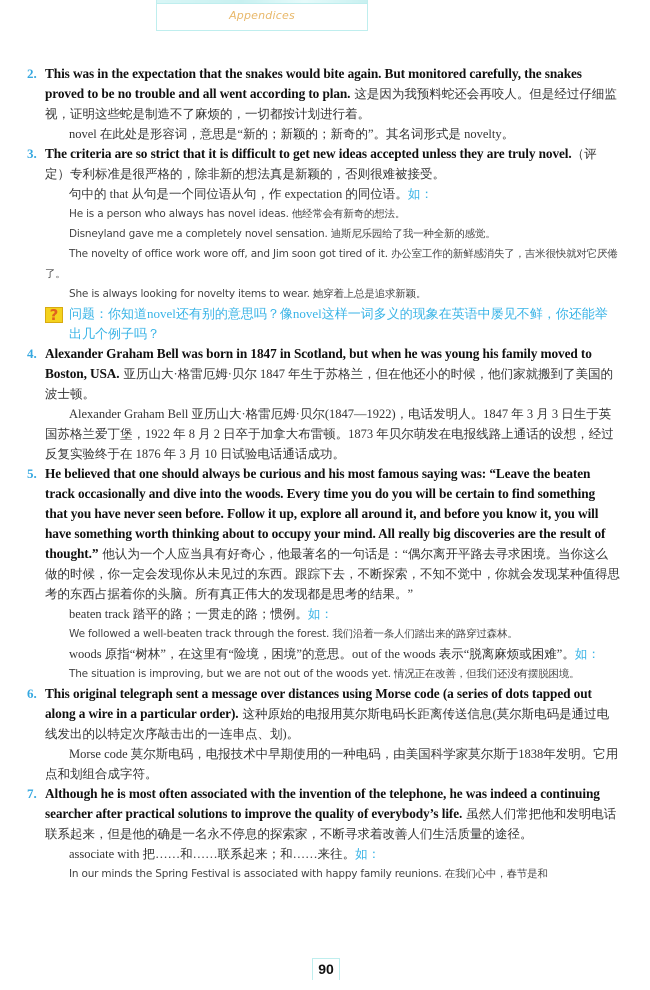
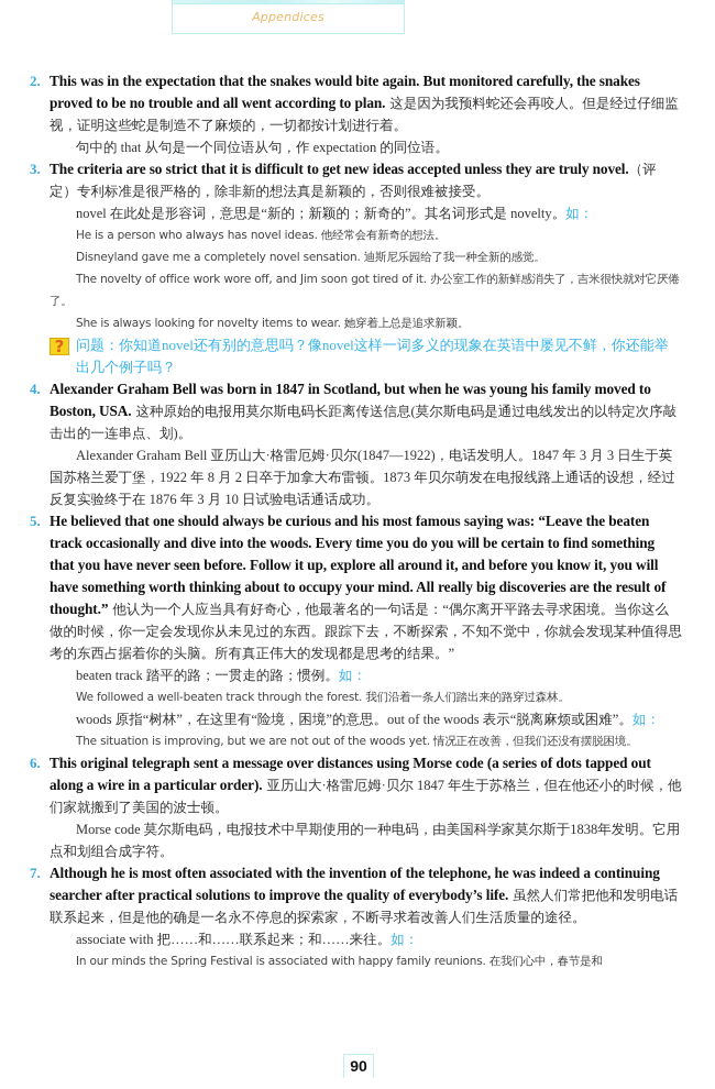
  Appendices
  2.
  This was in the expectation that the snakes would bite again. But monitored carefully, the snakes proved to be no trouble and all went according to plan. 这是因为我预料蛇还会再咬人。但是经过仔细监视，证明这些蛇是制造不了麻烦的，一切都按计划进行着。
- novel 在此处是形容词，意思是“新的；新颖的；新奇的”。其名词形式是 novelty。
+ 句中的 that 从句是一个同位语从句，作 expectation 的同位语。
  3.
  The criteria are so strict that it is difficult to get new ideas accepted unless they are truly novel.（评定）专利标准是很严格的，除非新的想法真是新颖的，否则很难被接受。
- 句中的 that 从句是一个同位语从句，作 expectation 的同位语。如：
+ novel 在此处是形容词，意思是“新的；新颖的；新奇的”。其名词形式是 novelty。如：
  He is a person who always has novel ideas. 他经常会有新奇的想法。
  Disneyland gave me a completely novel sensation. 迪斯尼乐园给了我一种全新的感觉。
  The novelty of office work wore off, and Jim soon got tired of it. 办公室工作的新鲜感消失了，吉米很快就对它厌倦了。
  She is always looking for novelty items to wear. 她穿着上总是追求新颖。
  ?
  问题：你知道novel还有别的意思吗？像novel这样一词多义的现象在英语中屡见不鲜，你还能举出几个例子吗？
  4.
- Alexander Graham Bell was born in 1847 in Scotland, but when he was young his family moved to Boston, USA. 亚历山大·格雷厄姆·贝尔 1847 年生于苏格兰，但在他还小的时候，他们家就搬到了美国的波士顿。
+ Alexander Graham Bell was born in 1847 in Scotland, but when he was young his family moved to Boston, USA. 这种原始的电报用莫尔斯电码长距离传送信息(莫尔斯电码是通过电线发出的以特定次序敲击出的一连串点、划)。
  Alexander Graham Bell 亚历山大·格雷厄姆·贝尔(1847—1922)，电话发明人。1847 年 3 月 3 日生于英国苏格兰爱丁堡，1922 年 8 月 2 日卒于加拿大布雷顿。1873 年贝尔萌发在电报线路上通话的设想，经过反复实验终于在 1876 年 3 月 10 日试验电话通话成功。
  5.
  He believed that one should always be curious and his most famous saying was: “Leave the beaten track occasionally and dive into the woods. Every time you do you will be certain to find something that you have never seen before. Follow it up, explore all around it, and before you know it, you will have something worth thinking about to occupy your mind. All really big discoveries are the result of thought.” 他认为一个人应当具有好奇心，他最著名的一句话是：“偶尔离开平路去寻求困境。当你这么做的时候，你一定会发现你从未见过的东西。跟踪下去，不断探索，不知不觉中，你就会发现某种值得思考的东西占据着你的头脑。所有真正伟大的发现都是思考的结果。”
  beaten track 踏平的路；一贯走的路；惯例。如：
  We followed a well-beaten track through the forest. 我们沿着一条人们踏出来的路穿过森林。
  woods 原指“树林”，在这里有“险境，困境”的意思。out of the woods 表示“脱离麻烦或困难”。如：
  The situation is improving, but we are not out of the woods yet. 情况正在改善，但我们还没有摆脱困境。
  6.
- This original telegraph sent a message over distances using Morse code (a series of dots tapped out along a wire in a particular order). 这种原始的电报用莫尔斯电码长距离传送信息(莫尔斯电码是通过电线发出的以特定次序敲击出的一连串点、划)。
+ This original telegraph sent a message over distances using Morse code (a series of dots tapped out along a wire in a particular order). 亚历山大·格雷厄姆·贝尔 1847 年生于苏格兰，但在他还小的时候，他们家就搬到了美国的波士顿。
  Morse code 莫尔斯电码，电报技术中早期使用的一种电码，由美国科学家莫尔斯于1838年发明。它用点和划组合成字符。
  7.
  Although he is most often associated with the invention of the telephone, he was indeed a continuing searcher after practical solutions to improve the quality of everybody’s life. 虽然人们常把他和发明电话联系起来，但是他的确是一名永不停息的探索家，不断寻求着改善人们生活质量的途径。
  associate with 把……和……联系起来；和……来往。如：
  In our minds the Spring Festival is associated with happy family reunions. 在我们心中，春节是和
  90
